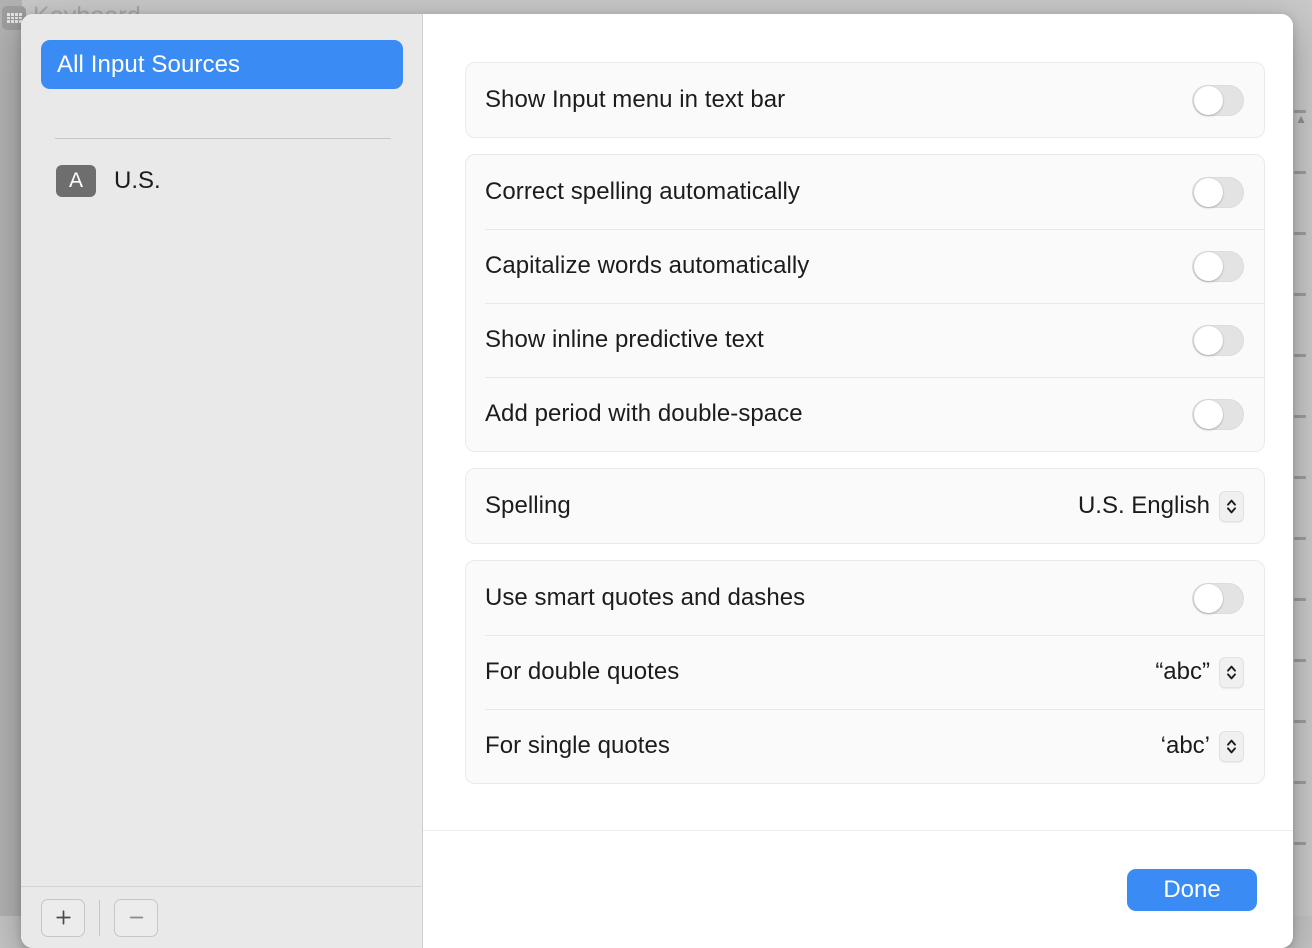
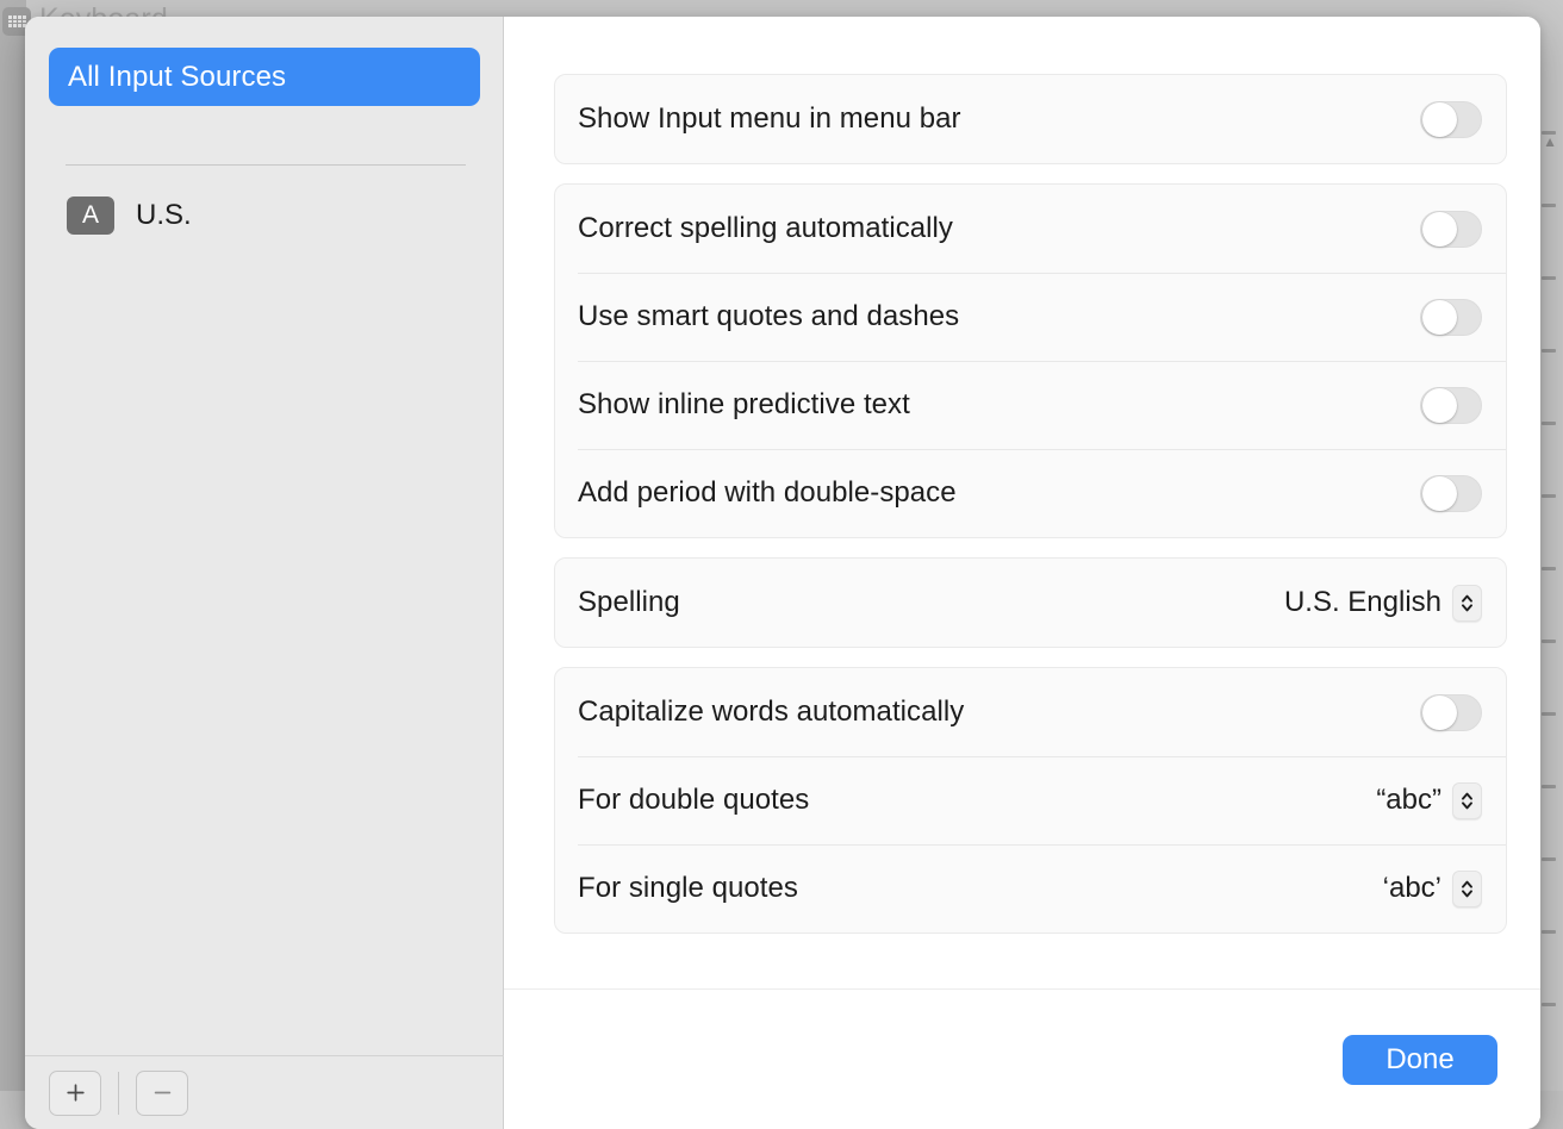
  ▲
  All Input Sources
  A
  U.S.
- Show Input menu in text bar
+ Show Input menu in menu bar
  Correct spelling automatically
- Capitalize words automatically
+ Use smart quotes and dashes
  Show inline predictive text
  Add period with double-space
  Spelling
  U.S. English
- Use smart quotes and dashes
+ Capitalize words automatically
  For double quotes
  “abc”
  For single quotes
  ‘abc’
  Done
